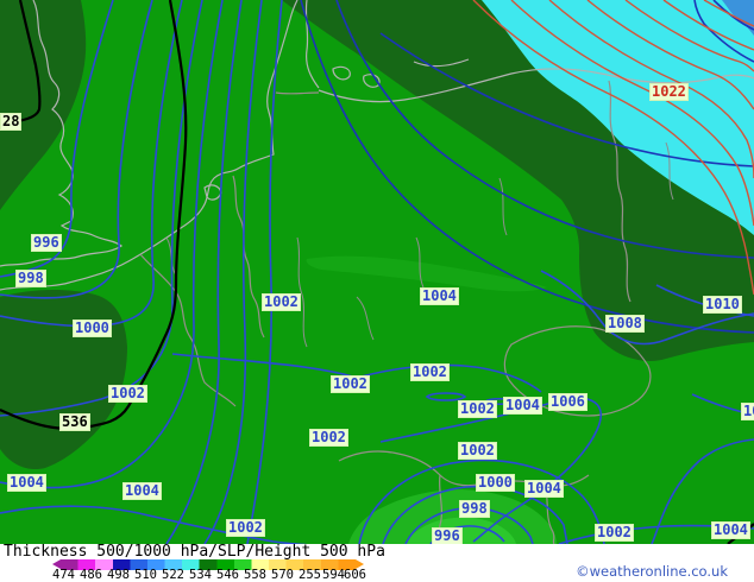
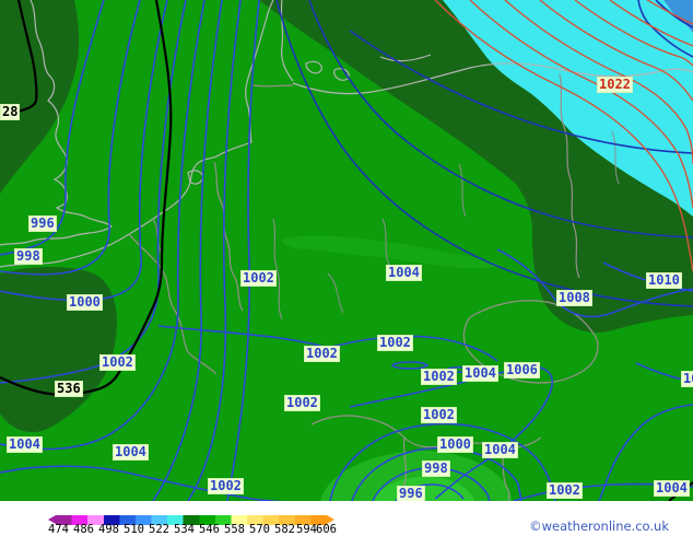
  996
  998
  1000
  1002
  1004
  1004
  1002
  1002
  1002
  1002
  1004
  1002
  1002
  1004
  1006
  1002
  1000
  1004
  998
  996
  1002
  1004
  1008
  1010
  28
  536
  1022
- Thickness 500/1000 hPa/SLP/Height 500 hPa
  474
  486
  498
  510
  522
  534
  546
  558
  570
- 255
+ 582
  594
  606
  ©weatheronline.co.uk
